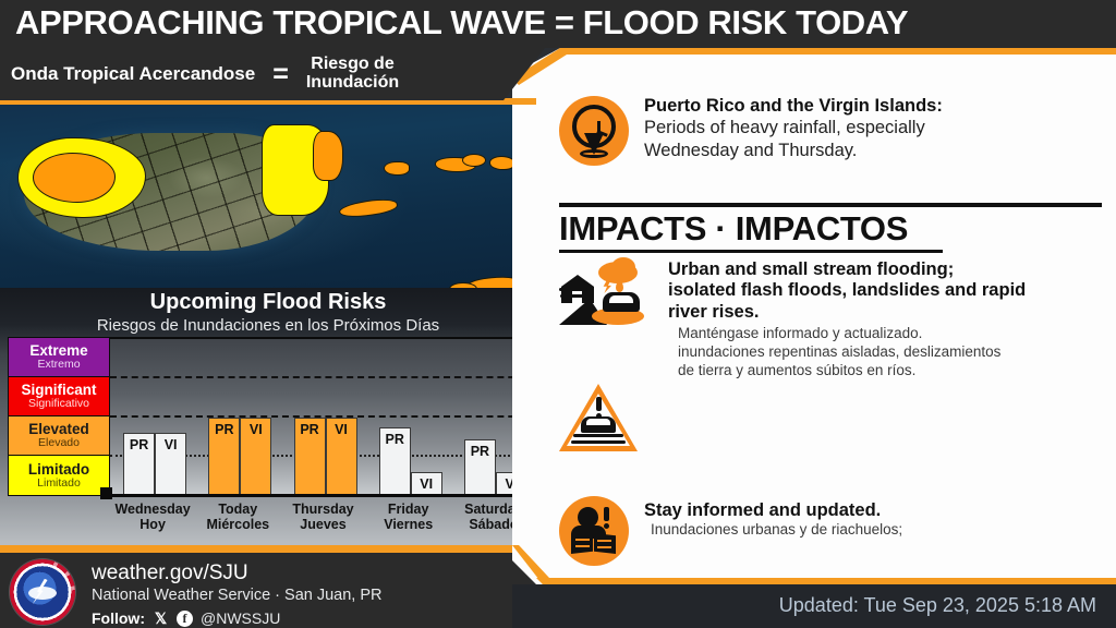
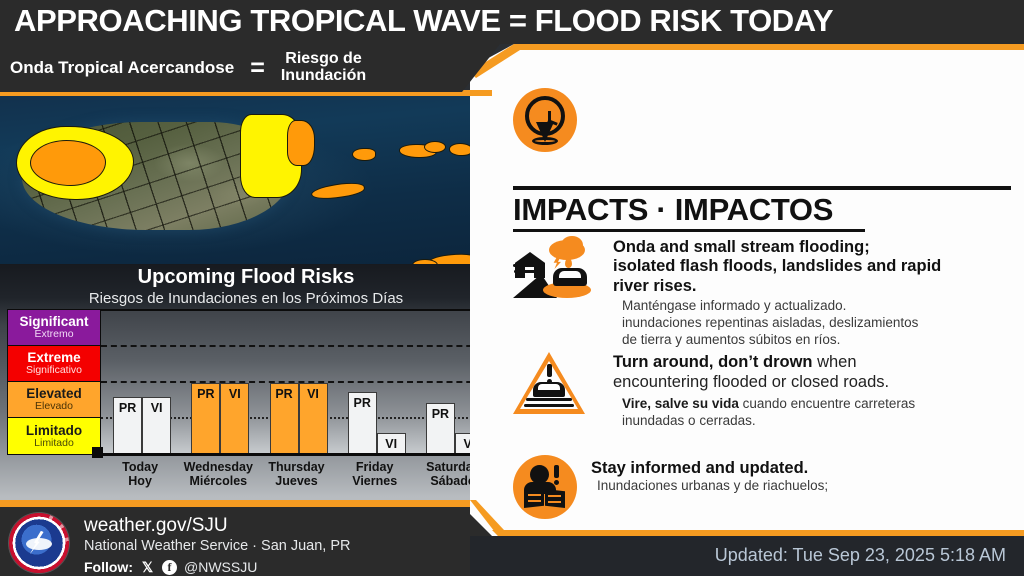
  APPROACHING TROPICAL WAVE = FLOOD RISK TODAY
  Onda Tropical Acercandose
  =
  Riesgo de
  Inundación
  Upcoming Flood Risks
  Riesgos de Inundaciones en los Próximos Días
- Extreme
+ Significant
  Extremo
- Significant
+ Extreme
  Significativo
  Elevated
  Elevado
  Limitado
  Limitado
  PR
  VI
  PR
  VI
  PR
  VI
  PR
  VI
  PR
- Wednesday
+ Today
  Hoy
- Today
+ Wednesday
  Miércoles
  Thursday
  Jueves
  Friday
  Viernes
  Saturda
  Sábad
  weather.gov/SJU
  National Weather Service · San Juan, PR
  Follow:
  𝕏
  f
  @NWSSJU
- Puerto Rico and the Virgin Islands:
- Periods of heavy rainfall, especially
- Wednesday and Thursday.
  IMPACTS · IMPACTOS
- Urban and small stream flooding;
+ Onda and small stream flooding;
  isolated flash floods, landslides and rapid
  river rises.
  Manténgase informado y actualizado.
  inundaciones repentinas aisladas, deslizamientos
  de tierra y aumentos súbitos en ríos.
+ Turn around, don’t drown when
+ encountering flooded or closed roads.
+ Vire, salve su vida cuando encuentre carreteras
+ inundadas o cerradas.
  Stay informed and updated.
  Inundaciones urbanas y de riachuelos;
  Updated: Tue Sep 23, 2025 5:18 AM
